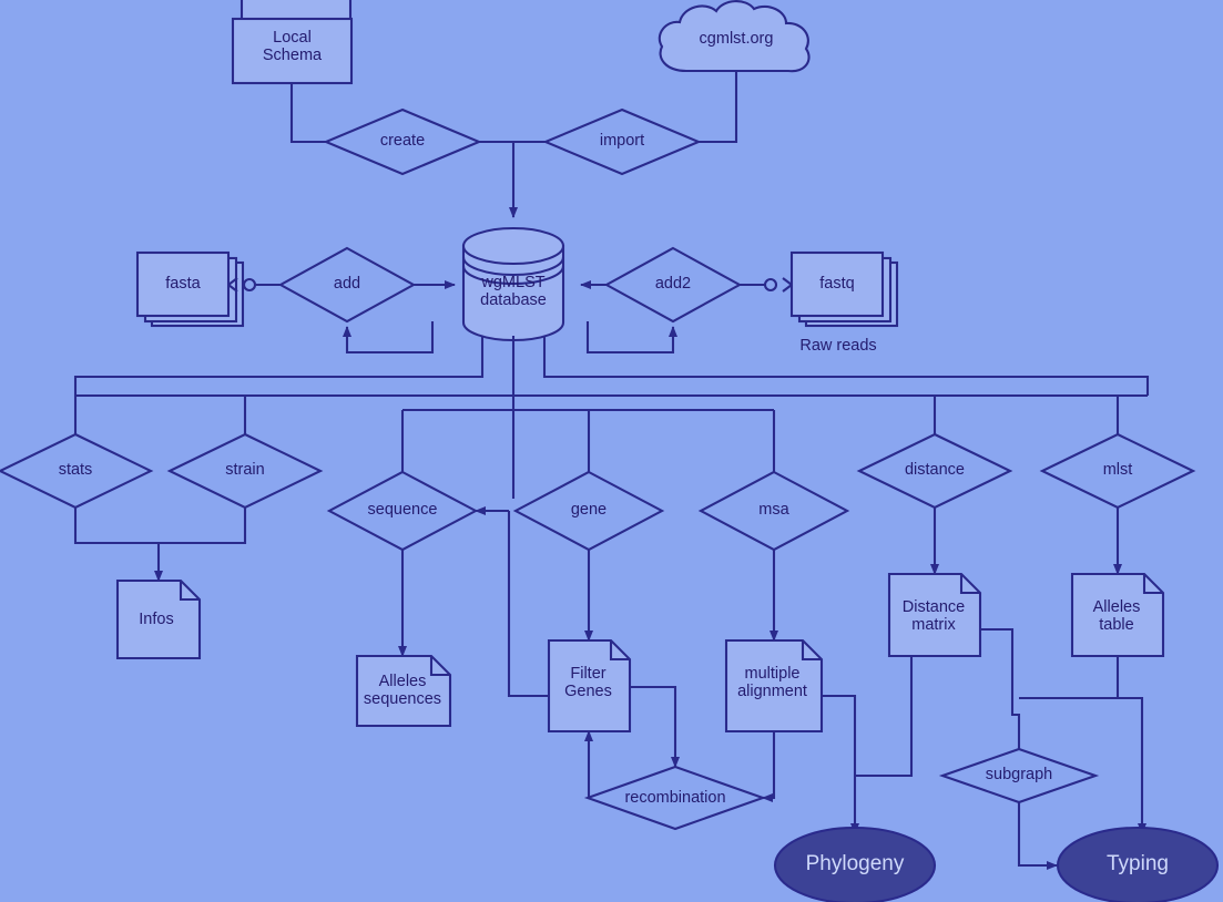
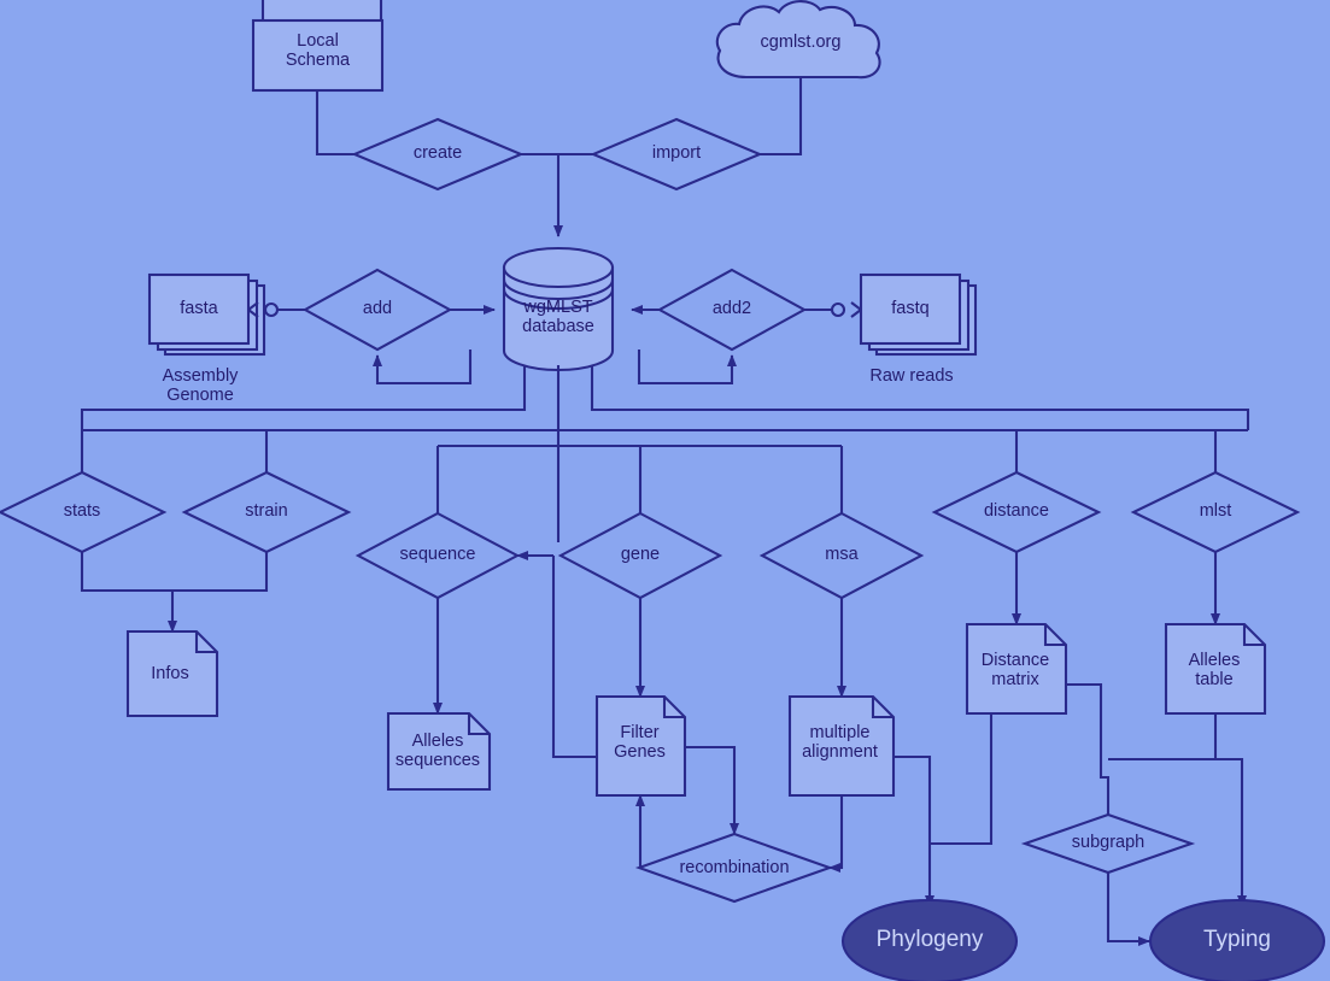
  Local
  Schema
  cgmlst.org
  create
  import
  wgMLST
  database
  fasta
+ Assembly
+ Genome
  add
  fastq
  Raw reads
  add2
  stats
  strain
  sequence
  gene
  msa
  distance
  mlst
  Infos
  Alleles
  sequences
  Filter
  Genes
  multiple
  alignment
  Distance
  matrix
  Alleles
  table
  recombination
  subgraph
  Phylogeny
  Typing
